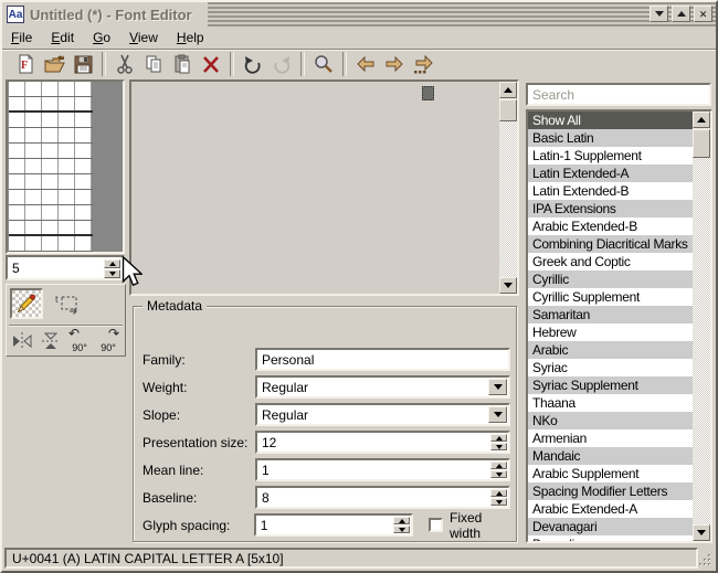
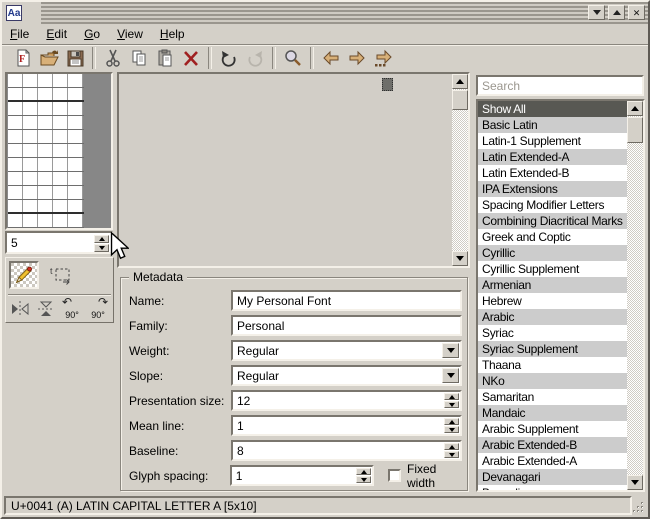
  Aa
- Untitled (*) - Font Editor
  ✕
  File
  Edit
  Go
  View
  Help
  F
  5
  t
  ↶
  90°
  ↷
  90°
  Metadata
+ Name:
+ My Personal Font
  Family:
  Personal
  Weight:
  Regular
  Slope:
  Regular
  Presentation size:
  12
  Mean line:
  1
  Baseline:
  8
  Glyph spacing:
  1
  Fixed width
  Search
  Show All
  Basic Latin
  Latin-1 Supplement
  Latin Extended-A
  Latin Extended-B
  IPA Extensions
- Arabic Extended-B
+ Spacing Modifier Letters
  Combining Diacritical Marks
  Greek and Coptic
  Cyrillic
  Cyrillic Supplement
- Samaritan
+ Armenian
  Hebrew
  Arabic
  Syriac
  Syriac Supplement
  Thaana
  NKo
- Armenian
+ Samaritan
  Mandaic
  Arabic Supplement
- Spacing Modifier Letters
+ Arabic Extended-B
  Arabic Extended-A
  Devanagari
  U+0041 (A) LATIN CAPITAL LETTER A [5x10]
